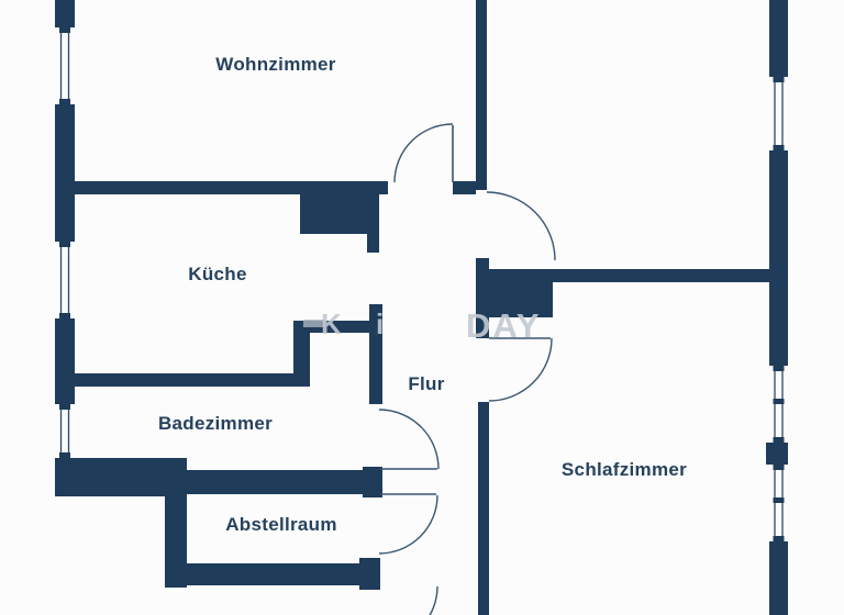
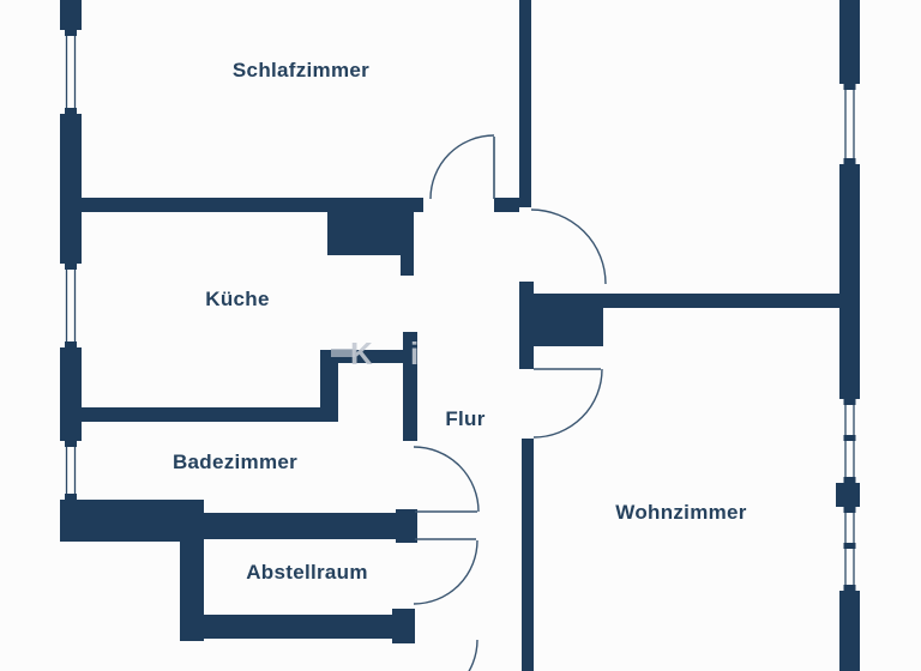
  K
  i
- DAY
- Wohnzimmer
+ Schlafzimmer
  Küche
  Flur
  Badezimmer
  Abstellraum
- Schlafzimmer
+ Wohnzimmer
